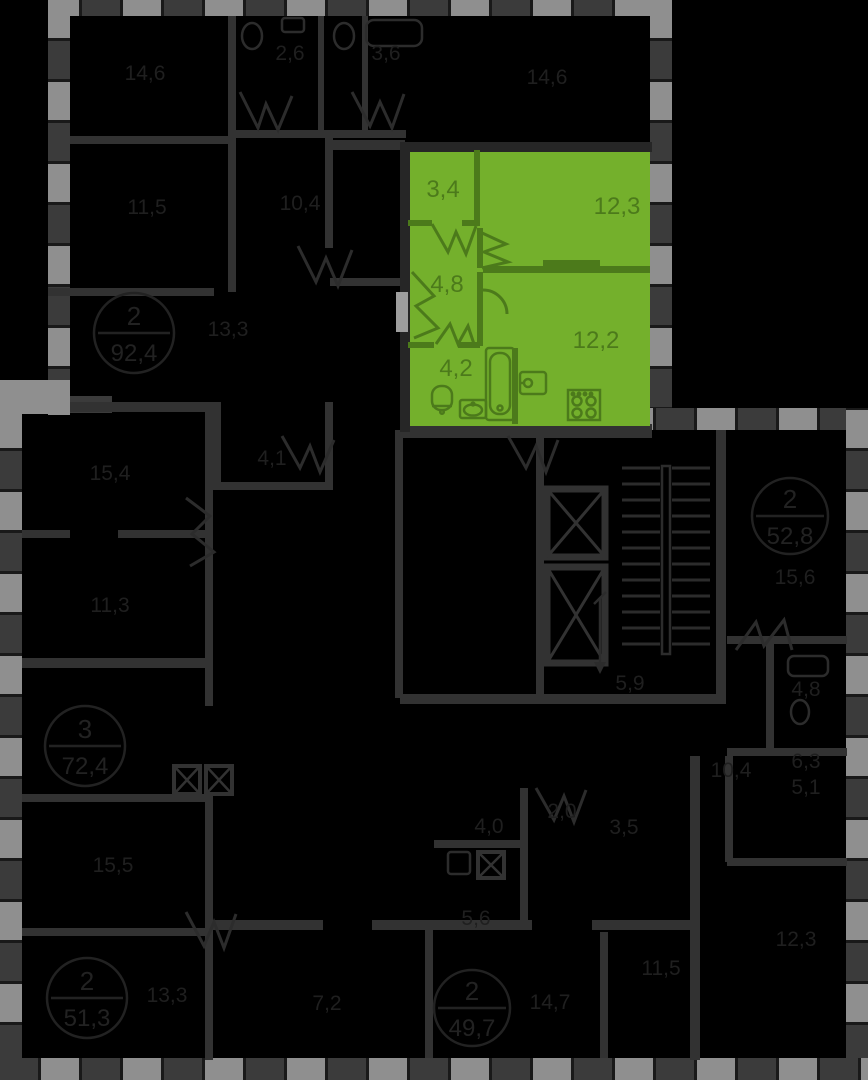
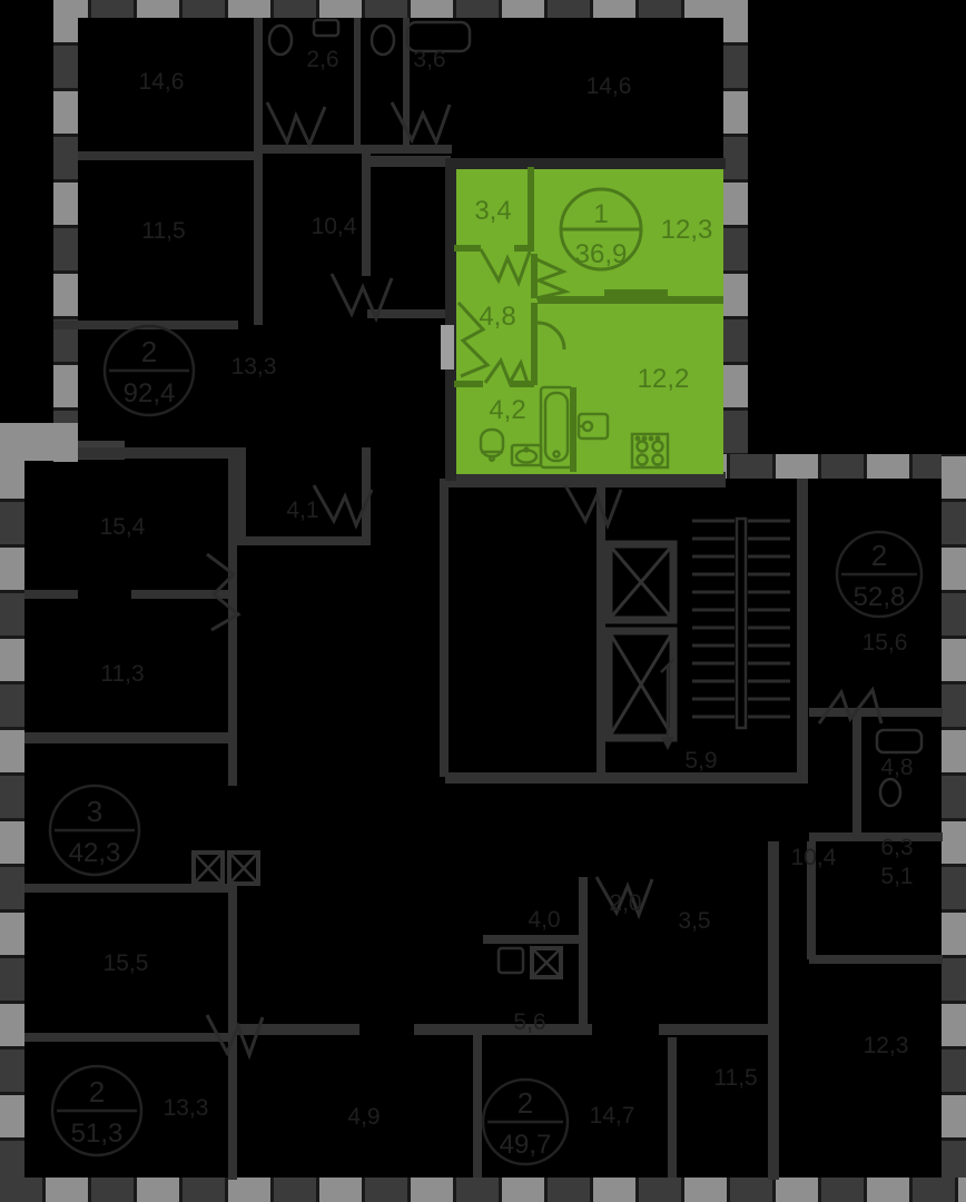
  2
  92,4
  2
  52,8
  3
- 72,4
+ 42,3
  2
  51,3
  2
  49,7
  14,6
  2,6
  3,6
  14,6
  11,5
  10,4
  13,3
  15,4
  4,1
  11,3
  15,6
  4,8
  5,9
  15,5
  10,4
  6,3
  5,1
  2,0
  3,5
  4,0
  5,6
  13,3
- 7,2
+ 4,9
  11,5
  12,3
  14,7
+ 1
+ 36,9
  3,4
  12,3
  4,8
  4,2
  12,2
